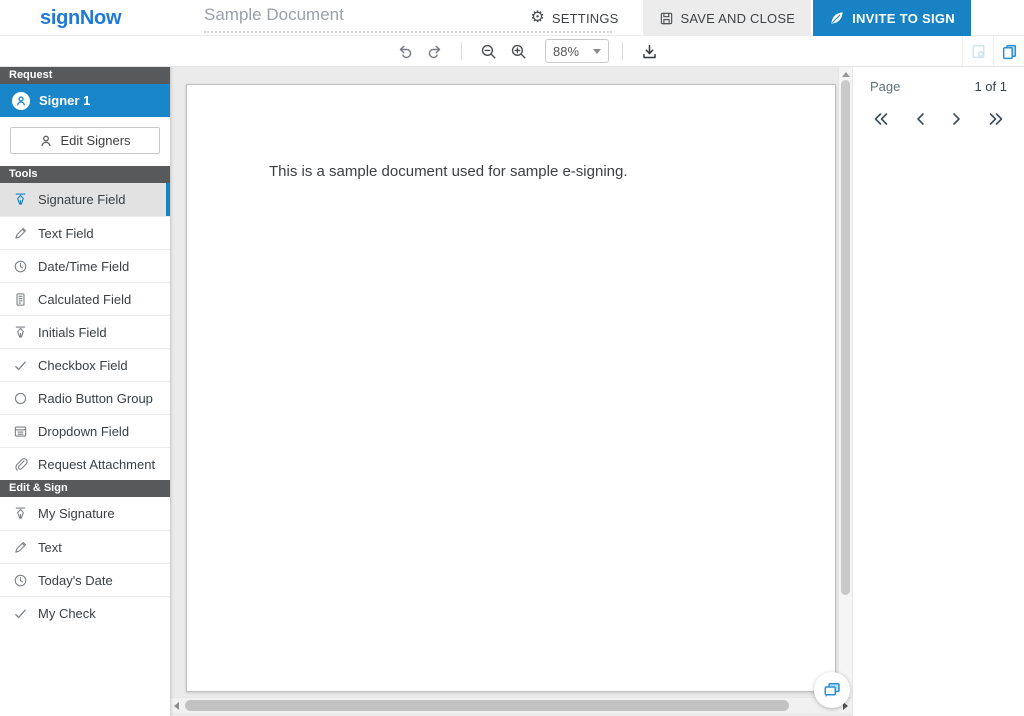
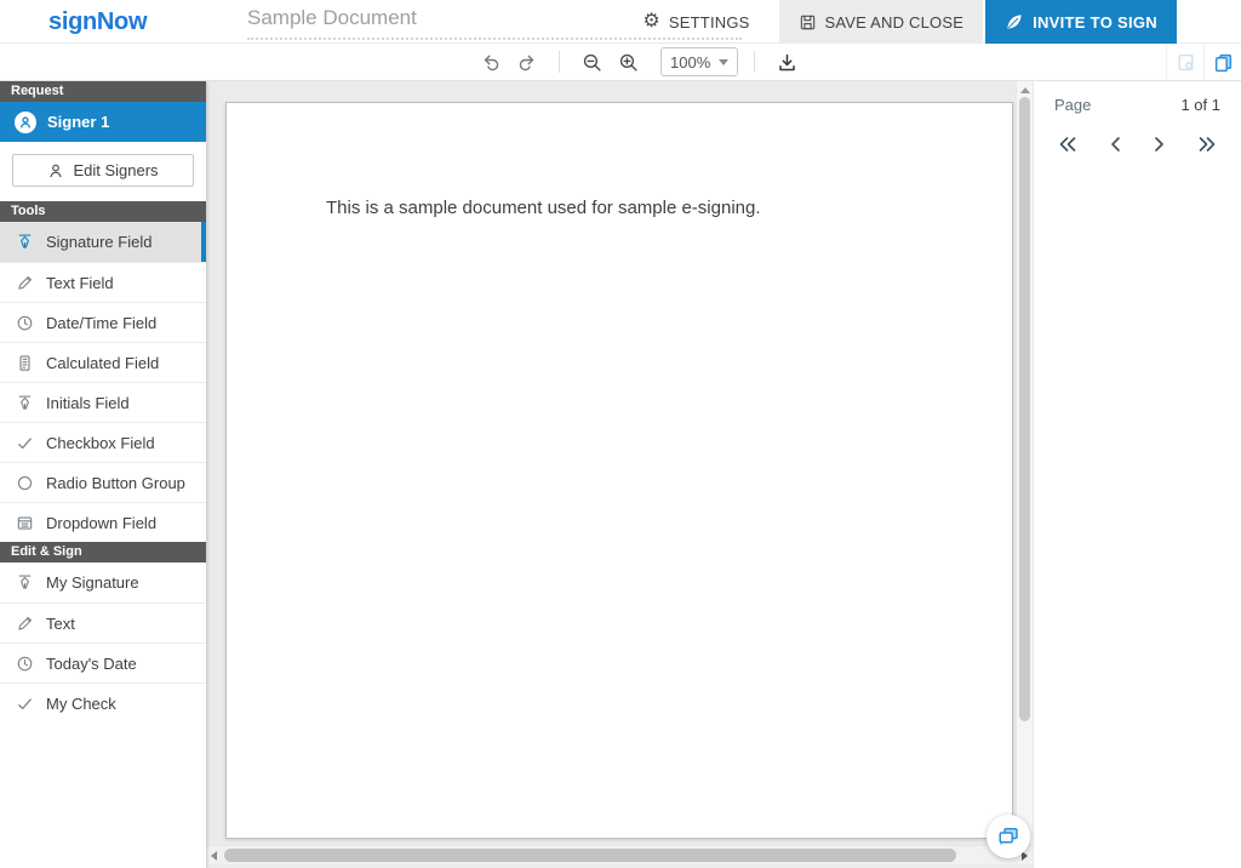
  signNow
  Sample Document
  ⚙
  SETTINGS
  SAVE AND CLOSE
  INVITE TO SIGN
- 88%
+ 100%
  Request
  Signer 1
  Edit Signers
  Tools
  Signature Field
  Text Field
  Date/Time Field
  Calculated Field
  Initials Field
  Checkbox Field
  Radio Button Group
  Dropdown Field
- Request Attachment
  Edit & Sign
  My Signature
  Text
  Today's Date
  My Check
  This is a sample document used for sample e-signing.
  Page
  1 of 1
